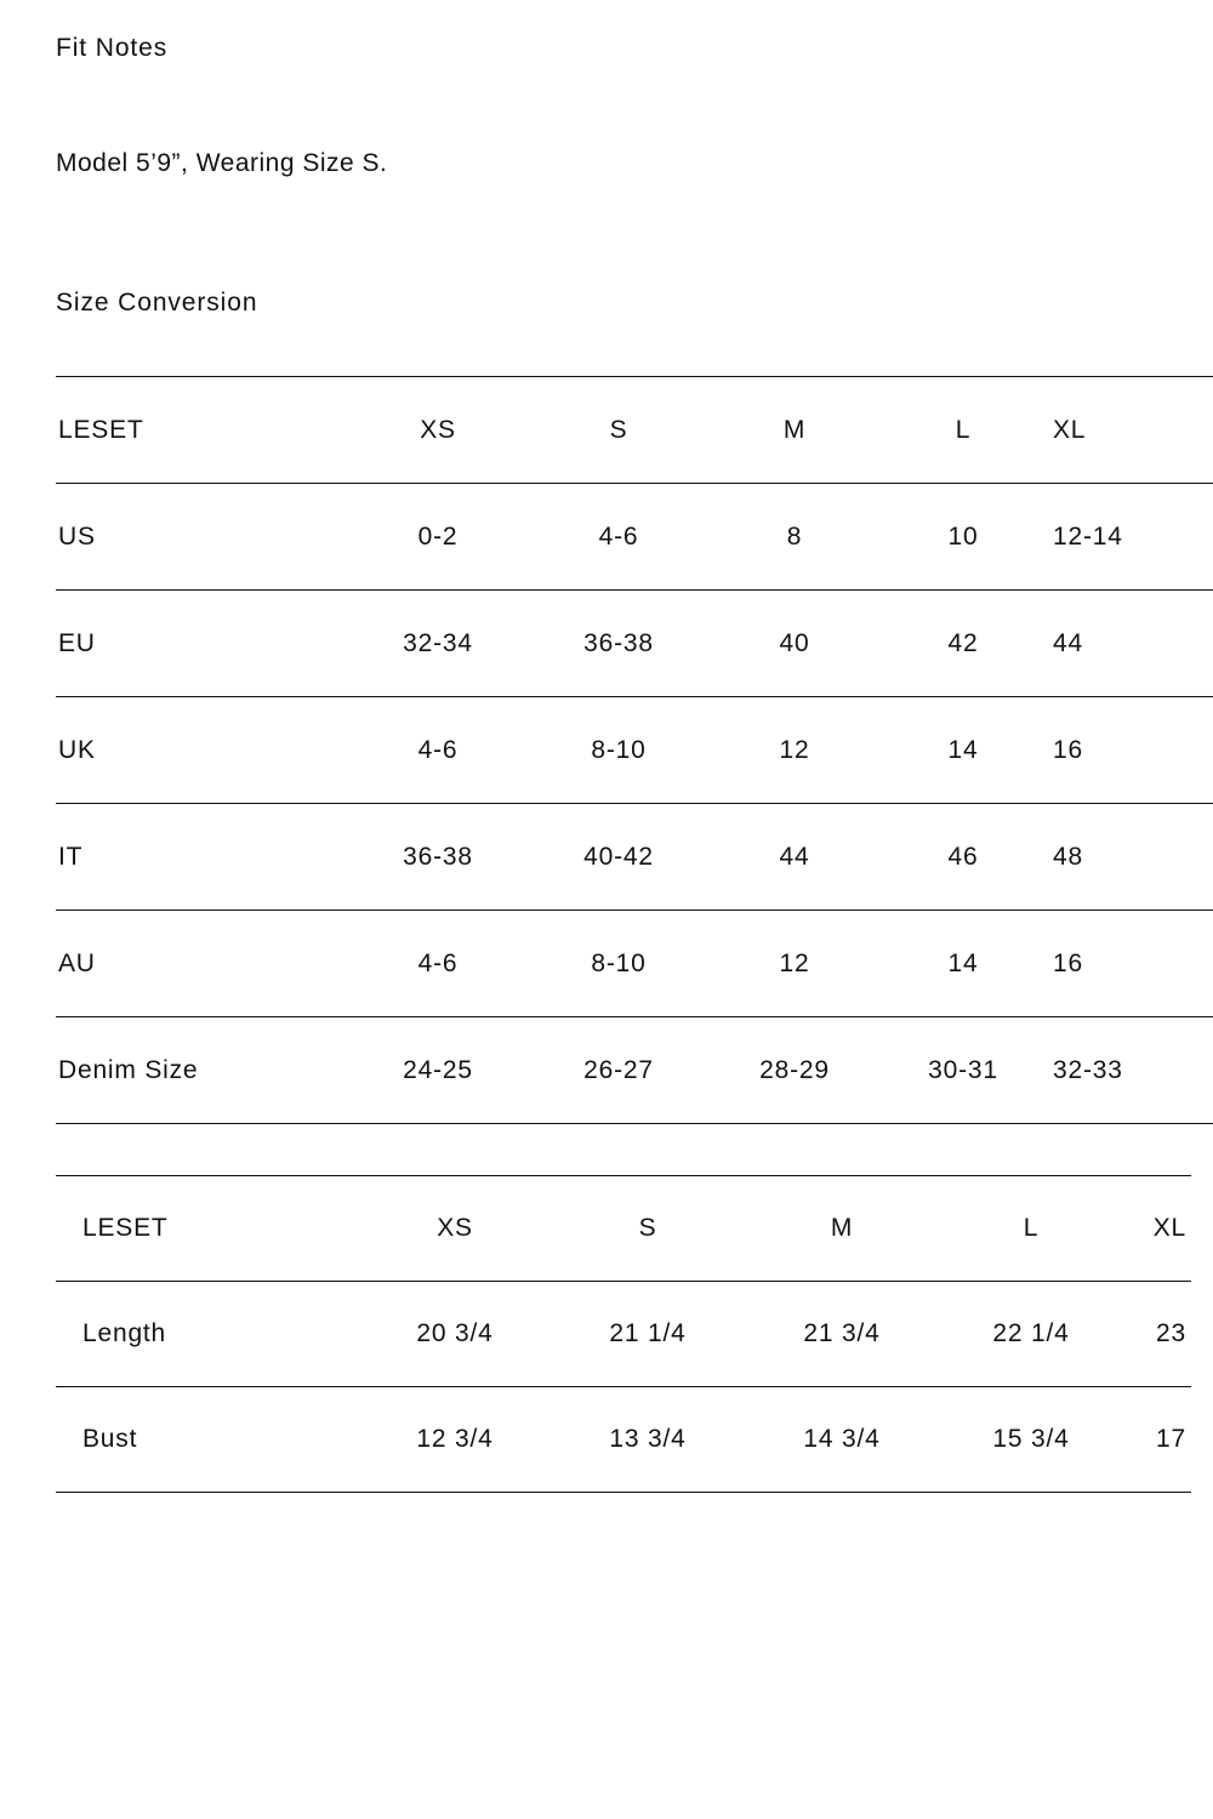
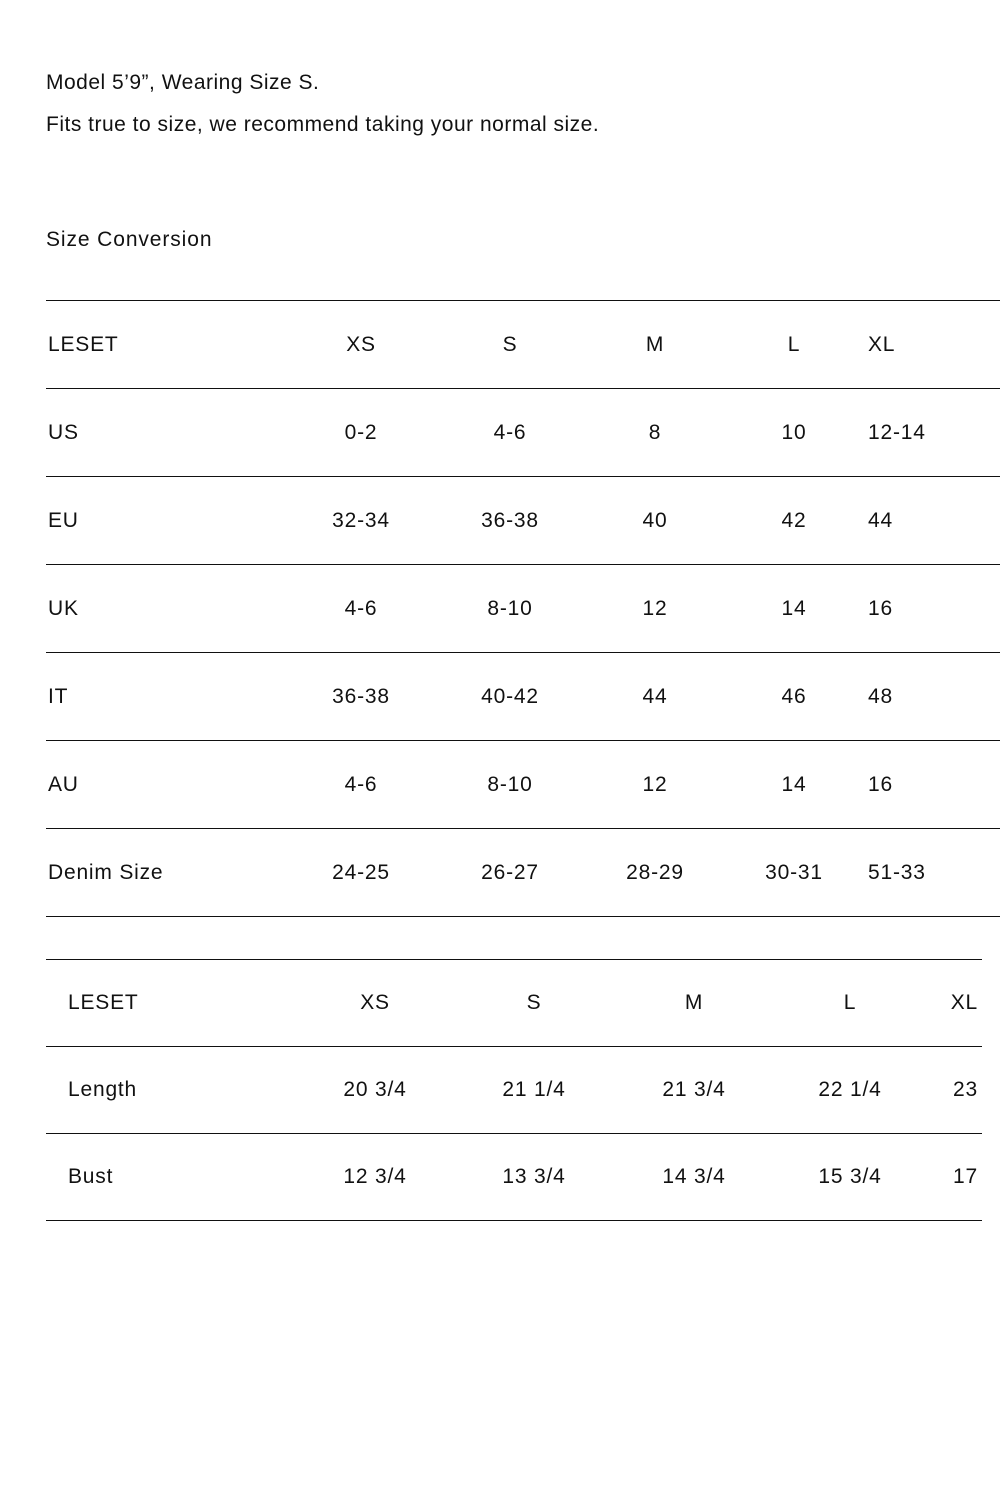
- Fit Notes
  Model 5’9”, Wearing Size S.
+ Fits true to size, we recommend taking your normal size.
  Size Conversion
  LESET	XS	S	M	L	XL
  US	0-2	4-6	8	10	12-14
  EU	32-34	36-38	40	42	44
  UK	4-6	8-10	12	14	16
  IT	36-38	40-42	44	46	48
  AU	4-6	8-10	12	14	16
- Denim Size	24-25	26-27	28-29	30-31	32-33
+ Denim Size	24-25	26-27	28-29	30-31	51-33
  LESET	XS	S	M	L	XL
  Length	20 3/4	21 1/4	21 3/4	22 1/4	23
  Bust	12 3/4	13 3/4	14 3/4	15 3/4	17
